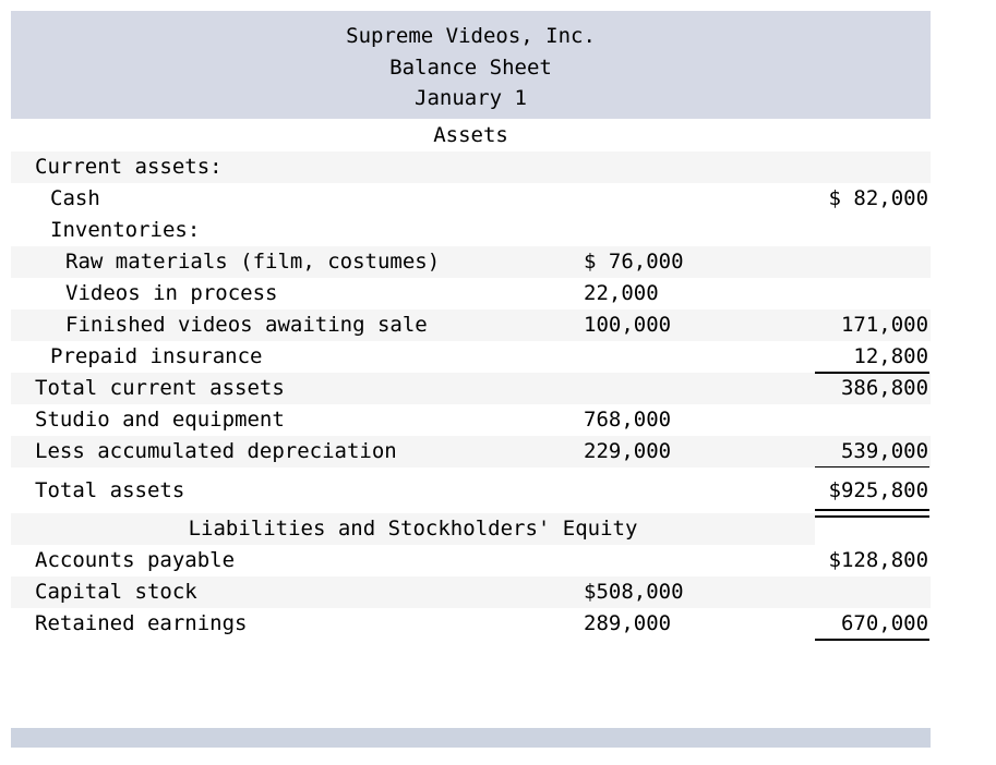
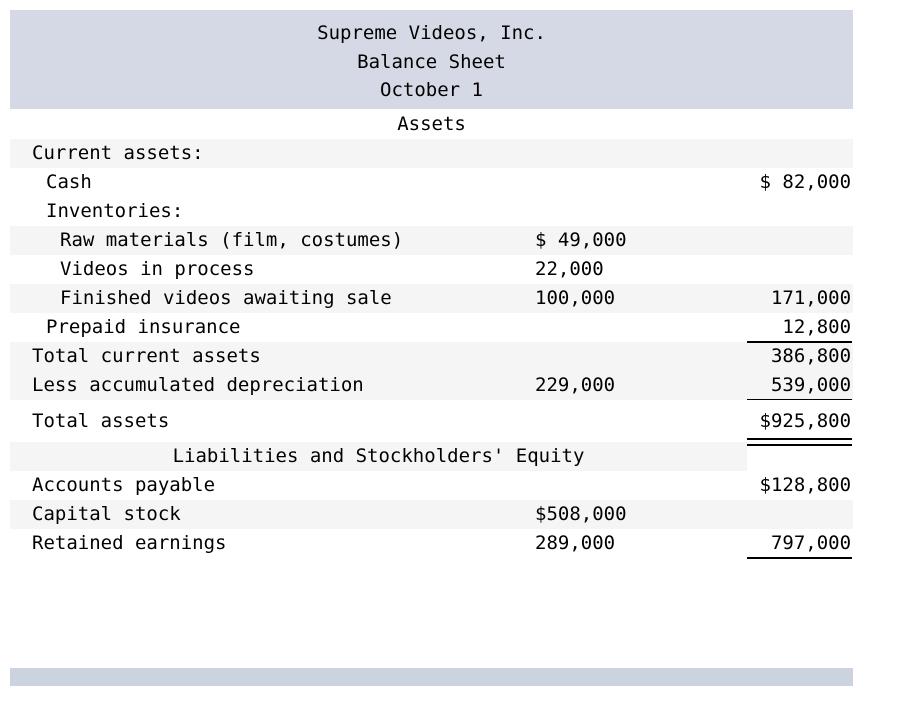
  Supreme Videos, Inc.
  Balance Sheet
- January 1
+ October 1
  Assets
  Current assets:
  Cash		$ 82,000
  Inventories:
- Raw materials (film, costumes)	$ 76,000
+ Raw materials (film, costumes)	$ 49,000
  Videos in process	22,000
  Finished videos awaiting sale	100,000	171,000
  Prepaid insurance		12,800
  Total current assets		386,800
- Studio and equipment	768,000
  Less accumulated depreciation	229,000	539,000
  Total assets		$925,800
  Liabilities and Stockholders' Equity
  Accounts payable		$128,800
  Capital stock	$508,000
- Retained earnings	289,000	670,000
+ Retained earnings	289,000	797,000
